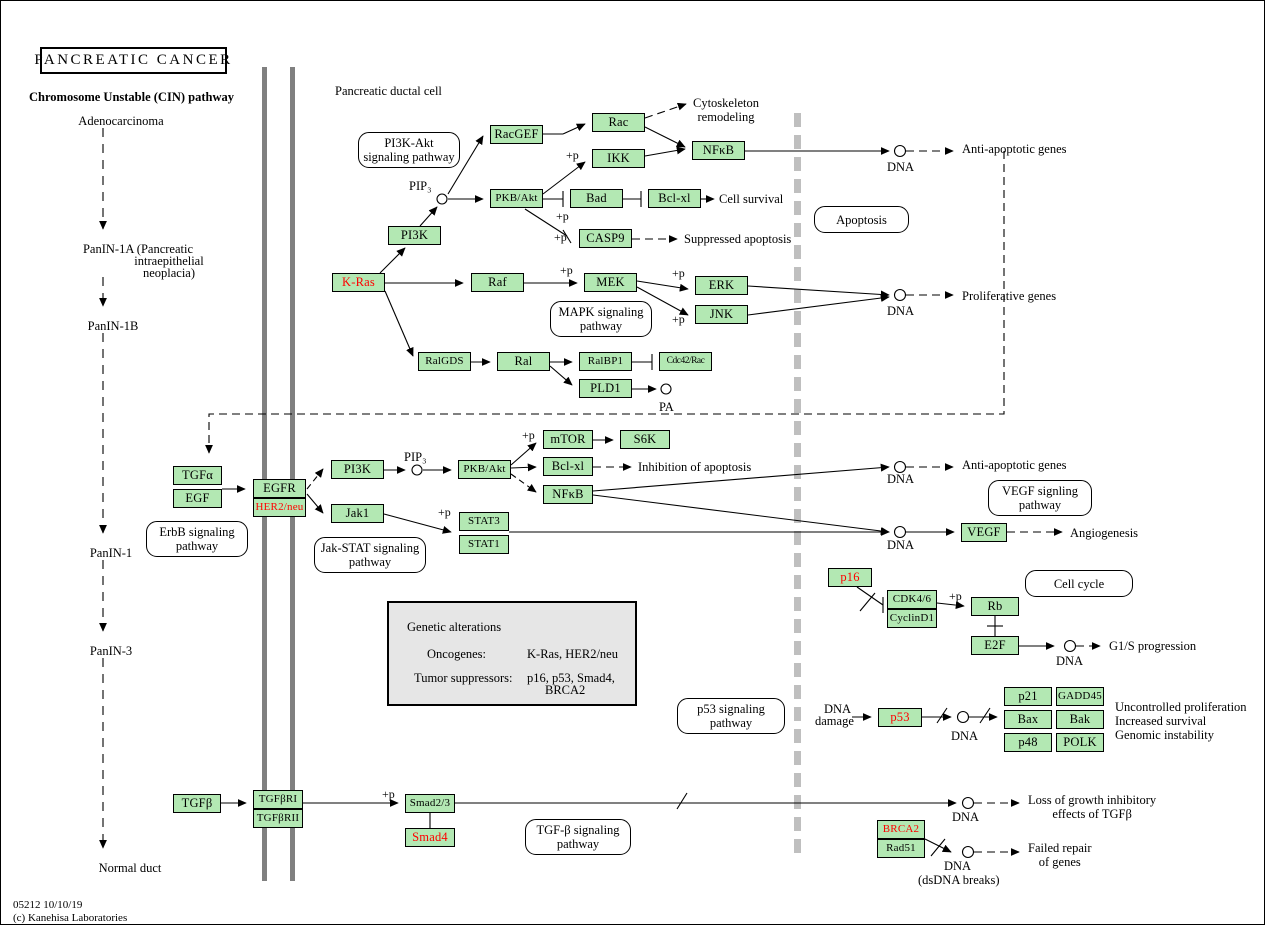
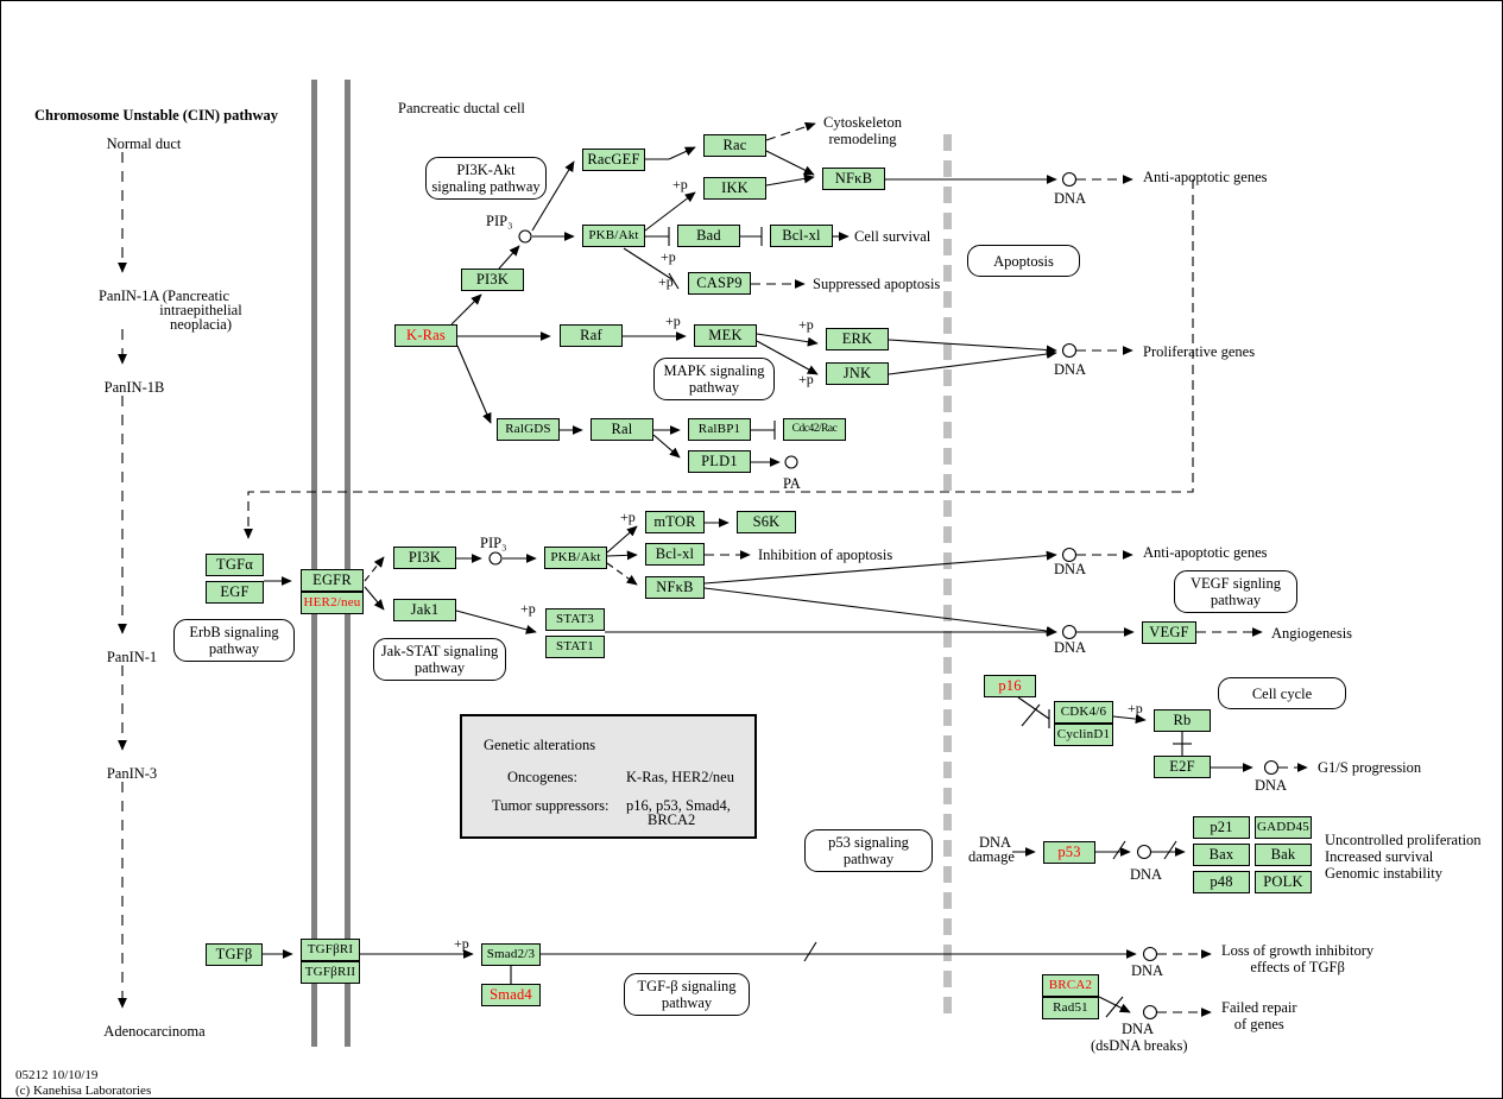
- PANCREATIC CANCER
  Chromosome Unstable (CIN) pathway
  Pancreatic ductal cell
- Adenocarcinoma
+ Normal duct
  PanIN-1A (Pancreatic
  intraepithelial
  neoplacia)
  PanIN-1B
  PanIN-1
  PanIN-3
- Normal duct
+ Adenocarcinoma
  RacGEF
  Rac
  IKK
  NFκB
  PKB/Akt
  Bad
  Bcl-xl
  CASP9
  PI3K
  K-Ras
  Raf
  MEK
  ERK
  JNK
  RalGDS
  Ral
  RalBP1
  Cdc42/Rac
  PLD1
  TGFα
  EGF
  EGFR
  HER2/neu
  PI3K
  Jak1
  STAT3
  STAT1
  PKB/Akt
  mTOR
  S6K
  Bcl-xl
  NFκB
  VEGF
  p16
  CDK4/6
  CyclinD1
  Rb
  E2F
  p53
  p21
  GADD45
  Bax
  Bak
  p48
  POLK
  TGFβ
  TGFβRI
  TGFβRII
  Smad2/3
  Smad4
  BRCA2
  Rad51
  PI3K-Akt
  signaling pathway
  MAPK signaling
  pathway
  Apoptosis
  ErbB signaling
  pathway
  Jak-STAT signaling
  pathway
  VEGF signling
  pathway
  Cell cycle
  p53 signaling
  pathway
  TGF-β signaling
  pathway
  Cytoskeleton
  remodeling
  Anti-apoptotic genes
  DNA
  Cell survival
  Suppressed apoptosis
  PIP₃
  Proliferative genes
  DNA
  PA
  PIP₃
  Inhibition of apoptosis
  Anti-apoptotic genes
  DNA
  DNA
  Angiogenesis
  G1/S progression
  DNA
  DNA
  damage
  DNA
  Uncontrolled proliferation
  Increased survival
  Genomic instability
  Loss of growth inhibitory
  effects of TGFβ
  DNA
  Failed repair
  of genes
  DNA
  (dsDNA breaks)
  +p
  +p
  +p
  +p
  +p
  +p
  +p
  +p
  +p
  +p
  Genetic alterations
  Oncogenes:
  K-Ras, HER2/neu
  Tumor suppressors:
  p16, p53, Smad4,
  BRCA2
  05212 10/10/19
  (c) Kanehisa Laboratories
